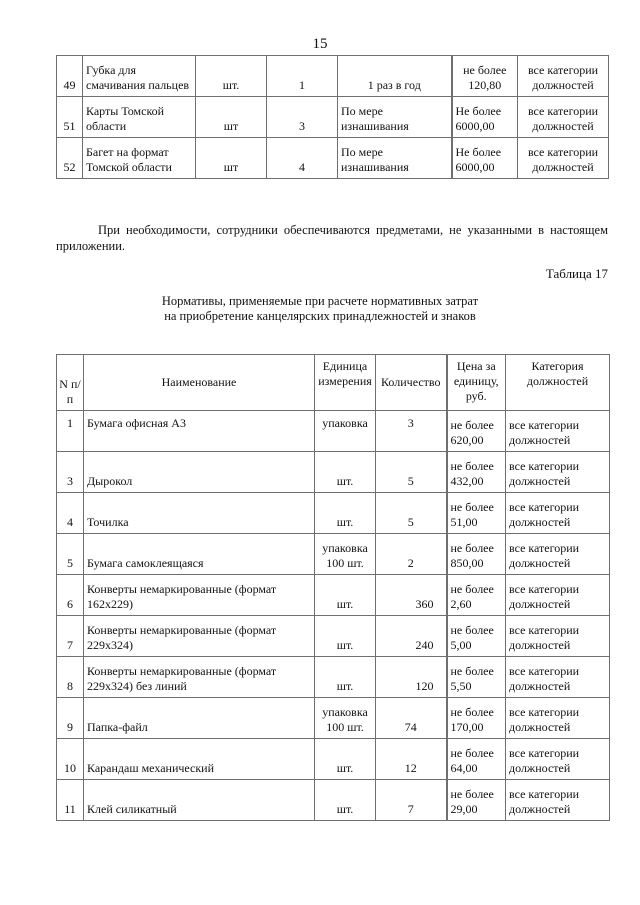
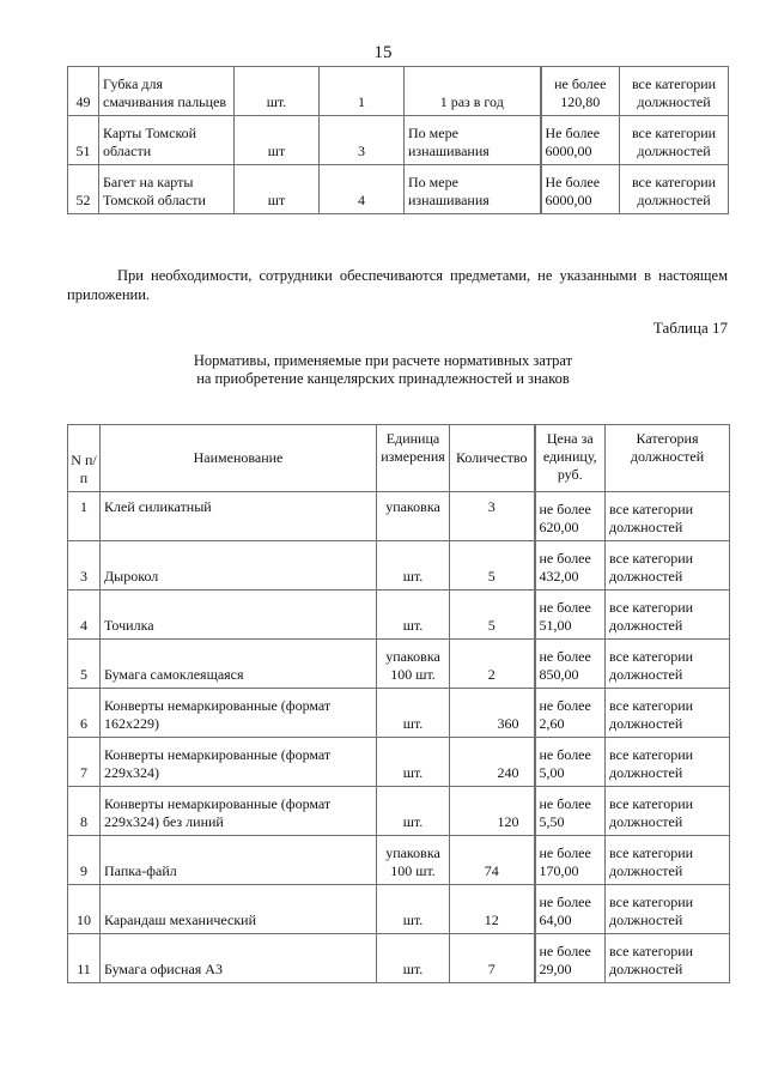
  15
  49	Губка для смачивания пальцев	шт.	1	1 раз в год	не более 120,80	все категории должностей
  51	Карты Томской области	шт	3	По мере изнашивания	Не более 6000,00	все категории должностей
- 52	Багет на формат Томской области	шт	4	По мере изнашивания	Не более 6000,00	все категории должностей
+ 52	Багет на карты Томской области	шт	4	По мере изнашивания	Не более 6000,00	все категории должностей
  При необходимости, сотрудники обеспечиваются предметами, не указанными в настоящем приложении.
  Таблица 17
  Нормативы, применяемые при расчете нормативных затрат
  на приобретение канцелярских принадлежностей и знаков
  N п/п	Наименование	Единица измерения	Количество	Цена за единицу, руб.	Категория должностей
- 1	Бумага офисная А3	упаковка	3	не более 620,00	все категории должностей
+ 1	Клей силикатный	упаковка	3	не более 620,00	все категории должностей
  3	Дырокол	шт.	5	не более 432,00	все категории должностей
  4	Точилка	шт.	5	не более 51,00	все категории должностей
  5	Бумага самоклеящаяся	упаковка 100 шт.	2	не более 850,00	все категории должностей
  6	Конверты немаркированные (формат 162x229)	шт.	360	не более 2,60	все категории должностей
  7	Конверты немаркированные (формат 229x324)	шт.	240	не более 5,00	все категории должностей
  8	Конверты немаркированные (формат 229x324) без линий	шт.	120	не более 5,50	все категории должностей
  9	Папка-файл	упаковка 100 шт.	74	не более 170,00	все категории должностей
  10	Карандаш механический	шт.	12	не более 64,00	все категории должностей
- 11	Клей силикатный	шт.	7	не более 29,00	все категории должностей
+ 11	Бумага офисная А3	шт.	7	не более 29,00	все категории должностей
